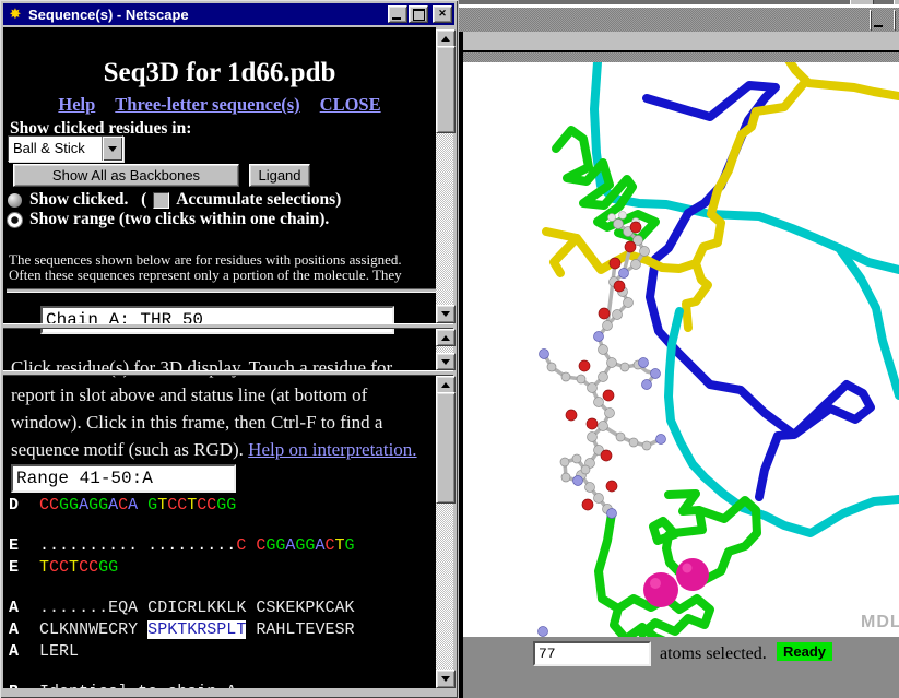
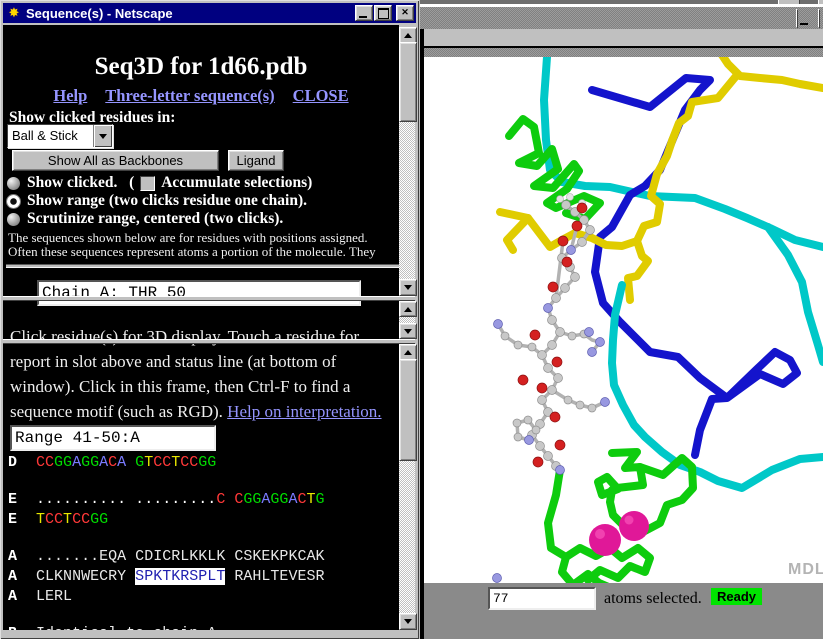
  ✸
  Sequence(s) - Netscape
  ✕
  Seq3D for 1d66.pdb
  Help Three-letter sequence(s) CLOSE
  Show clicked residues in:
  Ball & Stick
  Show All as Backbones
  Ligand
  Show clicked.
  (
  Accumulate selections)
- Show range (two clicks within one chain).
+ Show range (two clicks residue one chain).
+ Scrutinize range, centered (two clicks).
  The sequences shown below are for residues with positions assigned.
- Often these sequences represent only a portion of the molecule. They
+ Often these sequences represent atoms a portion of the molecule. They
  Chain A: THR 50
  Click residue(s) for 3D display. Touch a residue for report in slot above and status line (at bottom of window). Click in this frame, then Ctrl-F to find a sequence motif (such as RGD). Help on interpretation. Range 41-50:A
  D CCGGAGGACA GTCCTCCGG
  E .......... .........C CGGAGGACTG
  E TCCTCCGG
  A .......EQA CDICRLKKLK CSKEKPKCAK
  A CLKNNWECRY SPKTKRSPLT RAHLTEVESR
  A LERL
  MDL
  77
  atoms selected.
  Ready
